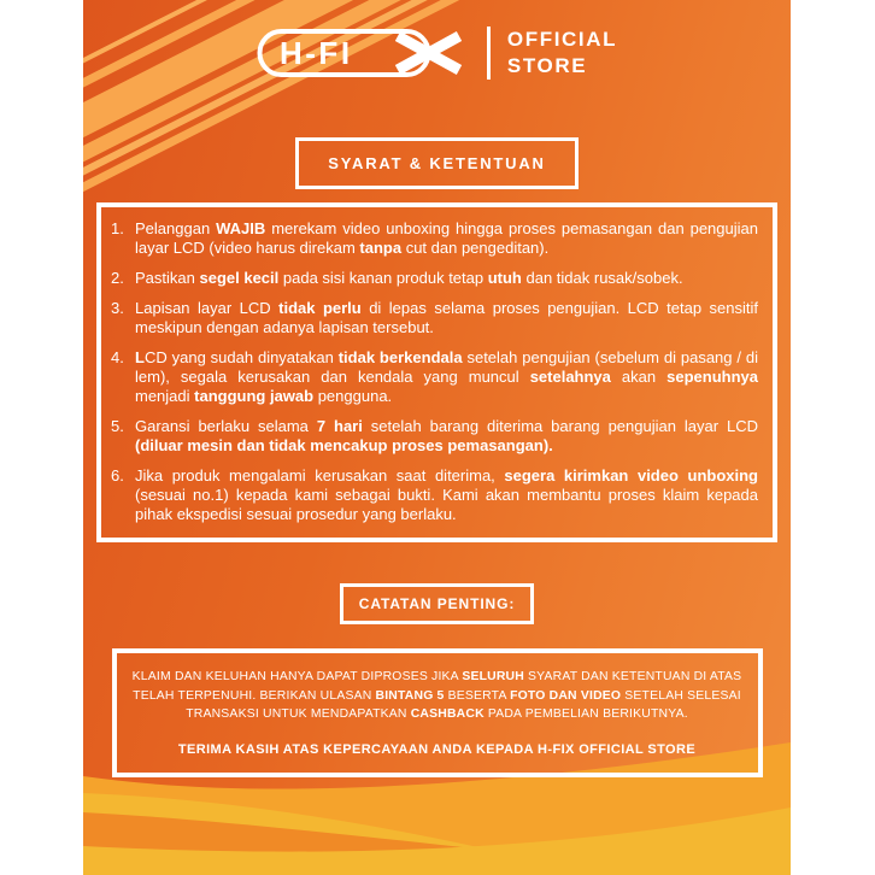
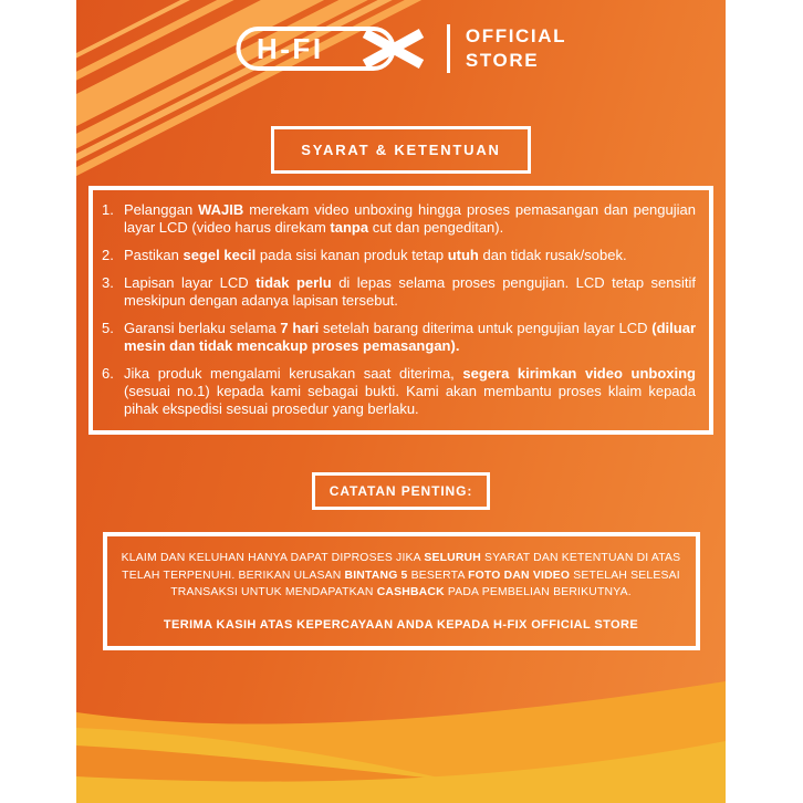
  H-FI
  OFFICIAL
  STORE
  SYARAT & KETENTUAN
  1.
  Pelanggan WAJIB merekam video unboxing hingga proses pemasangan dan pengujian layar LCD (video harus direkam tanpa cut dan pengeditan).
  2.
  Pastikan segel kecil pada sisi kanan produk tetap utuh dan tidak rusak/sobek.
  3.
  Lapisan layar LCD tidak perlu di lepas selama proses pengujian. LCD tetap sensitif meskipun dengan adanya lapisan tersebut.
- 4.
- LCD yang sudah dinyatakan tidak berkendala setelah pengujian (sebelum di pasang / di lem), segala kerusakan dan kendala yang muncul setelahnya akan sepenuhnya menjadi tanggung jawab pengguna.
  5.
- Garansi berlaku selama 7 hari setelah barang diterima barang pengujian layar LCD (diluar mesin dan tidak mencakup proses pemasangan).
+ Garansi berlaku selama 7 hari setelah barang diterima untuk pengujian layar LCD (diluar mesin dan tidak mencakup proses pemasangan).
  6.
  Jika produk mengalami kerusakan saat diterima, segera kirimkan video unboxing (sesuai no.1) kepada kami sebagai bukti. Kami akan membantu proses klaim kepada pihak ekspedisi sesuai prosedur yang berlaku.
  CATATAN PENTING:
  KLAIM DAN KELUHAN HANYA DAPAT DIPROSES JIKA SELURUH SYARAT DAN KETENTUAN DI ATAS TELAH TERPENUHI. BERIKAN ULASAN BINTANG 5 BESERTA FOTO DAN VIDEO SETELAH SELESAI TRANSAKSI UNTUK MENDAPATKAN CASHBACK PADA PEMBELIAN BERIKUTNYA.
  TERIMA KASIH ATAS KEPERCAYAAN ANDA KEPADA H-FIX OFFICIAL STORE
